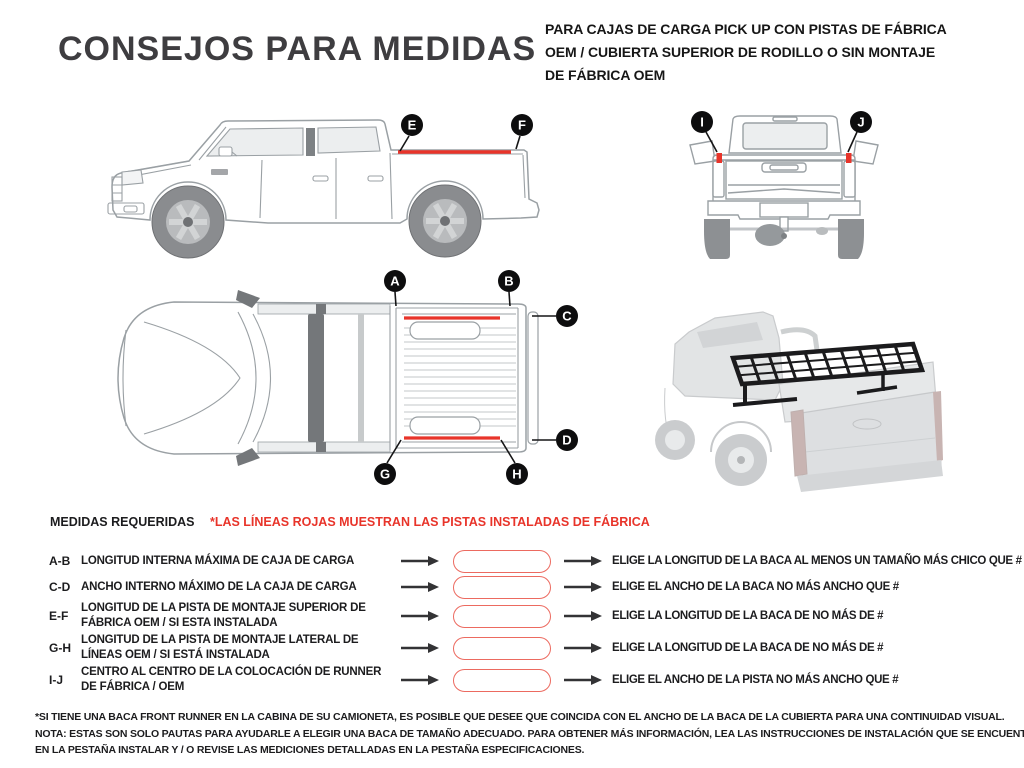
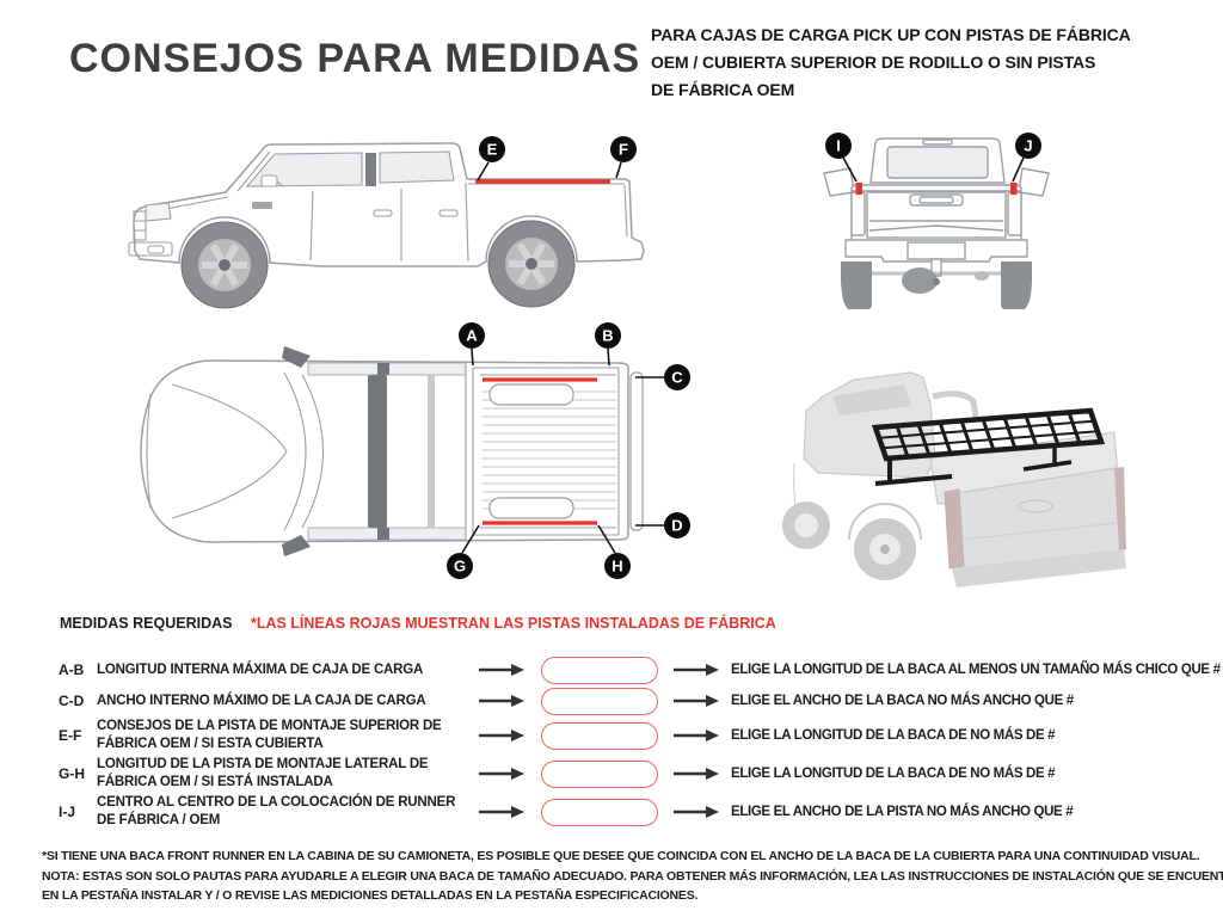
  CONSEJOS PARA MEDIDAS
  PARA CAJAS DE CARGA PICK UP CON PISTAS DE FÁBRICA
- OEM / CUBIERTA SUPERIOR DE RODILLO O SIN MONTAJE
+ OEM / CUBIERTA SUPERIOR DE RODILLO O SIN PISTAS
  DE FÁBRICA OEM
  E
  F
  I
  J
  A
  B
  C
  D
  G
  H
  MEDIDAS REQUERIDAS *LAS LÍNEAS ROJAS MUESTRAN LAS PISTAS INSTALADAS DE FÁBRICA
  A-B
  LONGITUD INTERNA MÁXIMA DE CAJA DE CARGA
  ELIGE LA LONGITUD DE LA BACA AL MENOS UN TAMAÑO MÁS CHICO QUE #
  C-D
  ANCHO INTERNO MÁXIMO DE LA CAJA DE CARGA
  ELIGE EL ANCHO DE LA BACA NO MÁS ANCHO QUE #
  E-F
- LONGITUD DE LA PISTA DE MONTAJE SUPERIOR DE
+ CONSEJOS DE LA PISTA DE MONTAJE SUPERIOR DE
- FÁBRICA OEM / SI ESTA INSTALADA
+ FÁBRICA OEM / SI ESTA CUBIERTA
  ELIGE LA LONGITUD DE LA BACA DE NO MÁS DE #
  G-H
  LONGITUD DE LA PISTA DE MONTAJE LATERAL DE
- LÍNEAS OEM / SI ESTÁ INSTALADA
+ FÁBRICA OEM / SI ESTÁ INSTALADA
  ELIGE LA LONGITUD DE LA BACA DE NO MÁS DE #
  I-J
  CENTRO AL CENTRO DE LA COLOCACIÓN DE RUNNER
  DE FÁBRICA / OEM
  ELIGE EL ANCHO DE LA PISTA NO MÁS ANCHO QUE #
  *SI TIENE UNA BACA FRONT RUNNER EN LA CABINA DE SU CAMIONETA, ES POSIBLE QUE DESEE QUE COINCIDA CON EL ANCHO DE LA BACA DE LA CUBIERTA PARA UNA CONTINUIDAD VISUAL.
  NOTA: ESTAS SON SOLO PAUTAS PARA AYUDARLE A ELEGIR UNA BACA DE TAMAÑO ADECUADO. PARA OBTENER MÁS INFORMACIÓN, LEA LAS INSTRUCCIONES DE INSTALACIÓN QUE SE ENCUENT
  EN LA PESTAÑA INSTALAR Y / O REVISE LAS MEDICIONES DETALLADAS EN LA PESTAÑA ESPECIFICACIONES.
